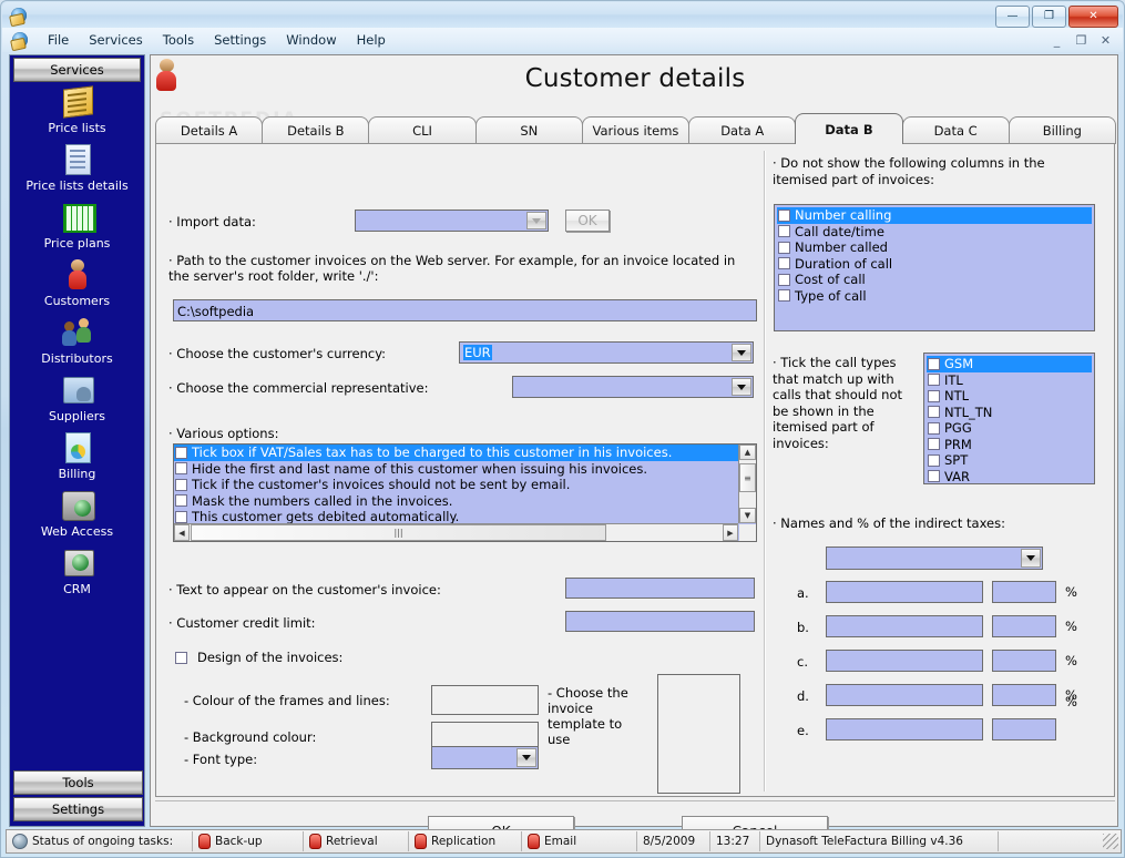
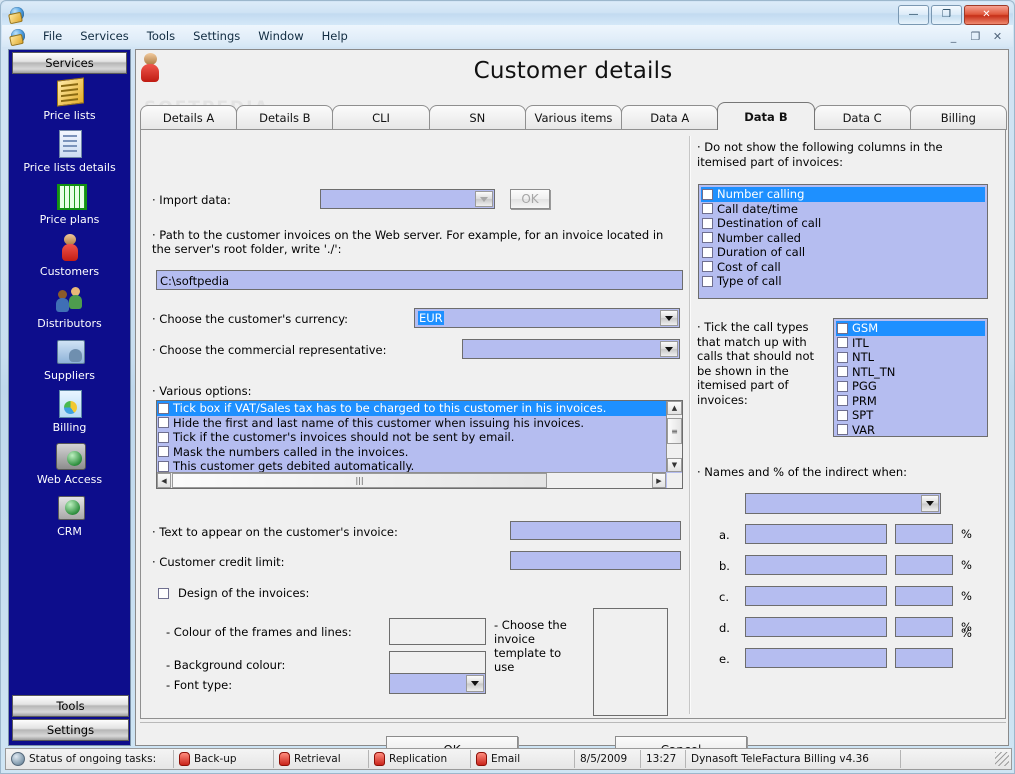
  —
  ❐
  ✕
  File
  Services
  Tools
  Settings
  Window
  Help
  _
  ❐
  ✕
  Services
  Price lists
  Price lists details
  Price plans
  Customers
  Distributors
  Suppliers
  Billing
  Web Access
  CRM
  Tools
  Settings
  Customer details
  Details A
  Details B
  CLI
  SN
  Various items
  Data A
  Data B
  Data C
  Billing
  · Import data:
  OK
  · Path to the customer invoices on the Web server. For example, for an invoice located in the server's root folder, write './':
  C:\softpedia
  · Choose the customer's currency:
  EUR
  · Choose the commercial representative:
  · Various options:
  Tick box if VAT/Sales tax has to be charged to this customer in his invoices.
  Hide the first and last name of this customer when issuing his invoices.
  Tick if the customer's invoices should not be sent by email.
  Mask the numbers called in the invoices.
  This customer gets debited automatically.
  ▲
  ≡
  ▼
  ◀
  |||
  ▶
  · Text to appear on the customer's invoice:
  · Customer credit limit:
  Design of the invoices:
  - Colour of the frames and lines:
  - Background colour:
  - Font type:
  - Choose the invoice template to use
  · Do not show the following columns in the itemised part of invoices:
  Number calling
  Call date/time
+ Destination of call
  Number called
  Duration of call
  Cost of call
  Type of call
  · Tick the call types that match up with calls that should not be shown in the itemised part of invoices:
  GSM
  ITL
  NTL
  NTL_TN
  PGG
  PRM
  SPT
  VAR
- · Names and % of the indirect taxes:
+ · Names and % of the indirect when:
  a.
  %
  b.
  %
  c.
  %
  d.
  %
  e.
  %
  Status of ongoing tasks:
  Back-up
  Retrieval
  Replication
  Email
  8/5/2009
  13:27
  Dynasoft TeleFactura Billing v4.36
